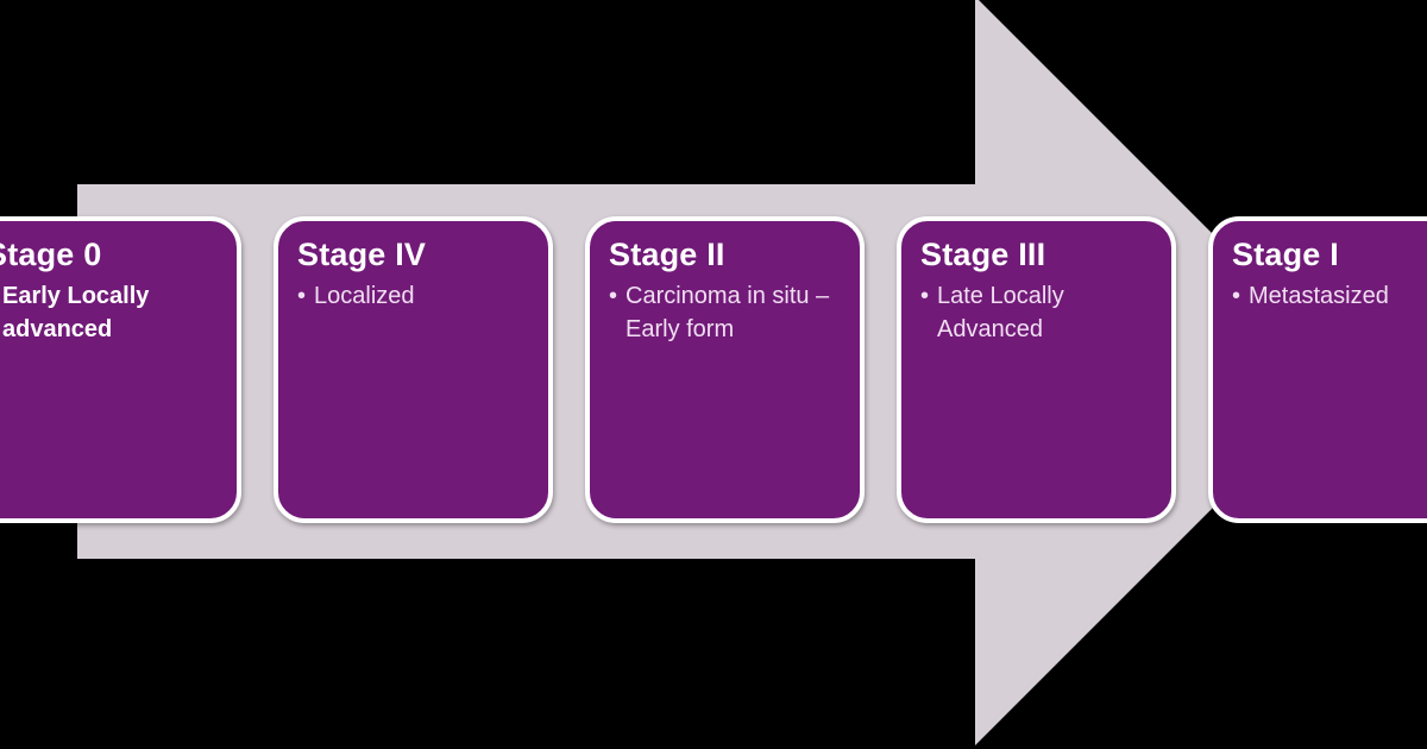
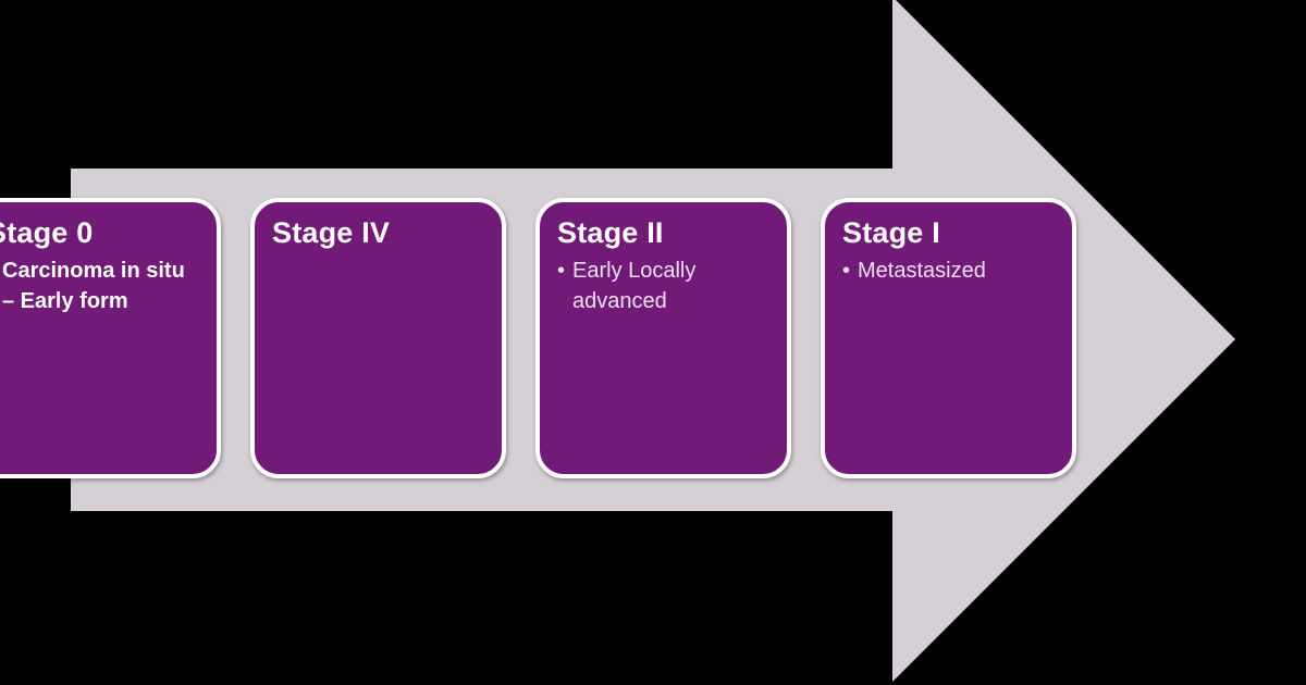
  tage 0
- Early Locally advanced
+ Carcinoma in situ – Early form
  Stage IV
- Localized
  Stage II
- Carcinoma in situ – Early form
+ Early Locally advanced
- Stage III
- Late Locally Advanced
  Stage I
  Metastasized
